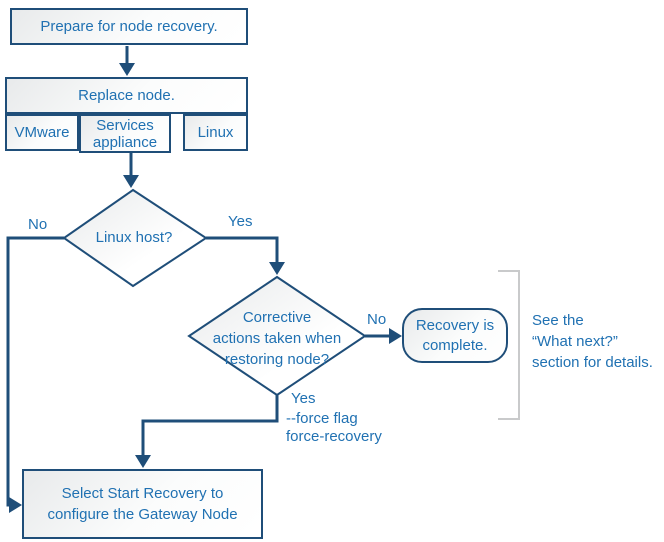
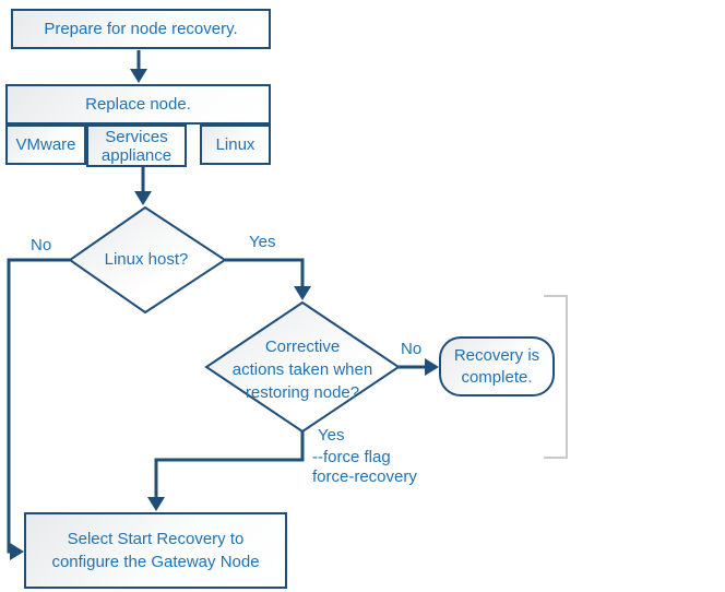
  Prepare for node recovery.
  Replace node.
  VMware
  Services appliance
  Linux
  Linux host?
  Corrective
  actions taken when
  restoring node?
  No
  Yes
  No
  Yes
  --force flag
  force-recovery
  Recovery is
  complete.
- See the
- “What next?”
- section for details.
  Select Start Recovery to
  configure the Gateway Node
